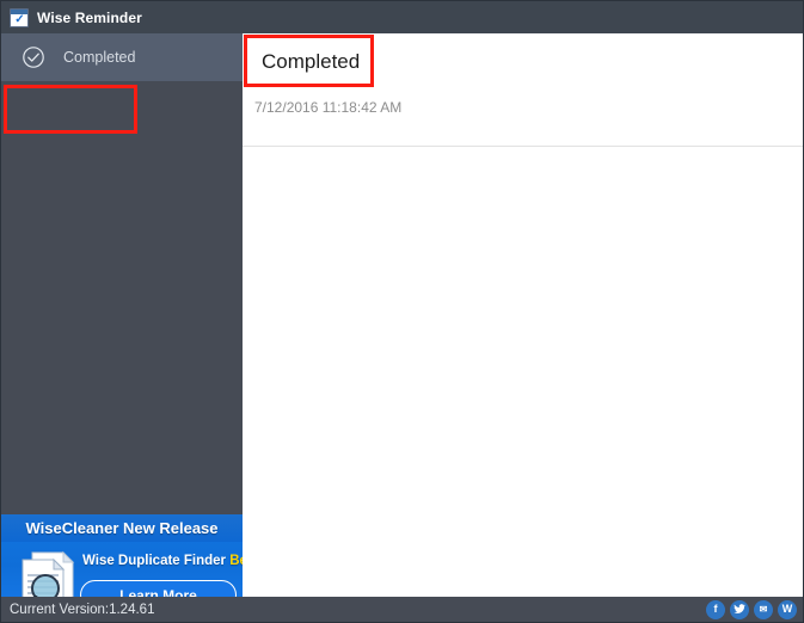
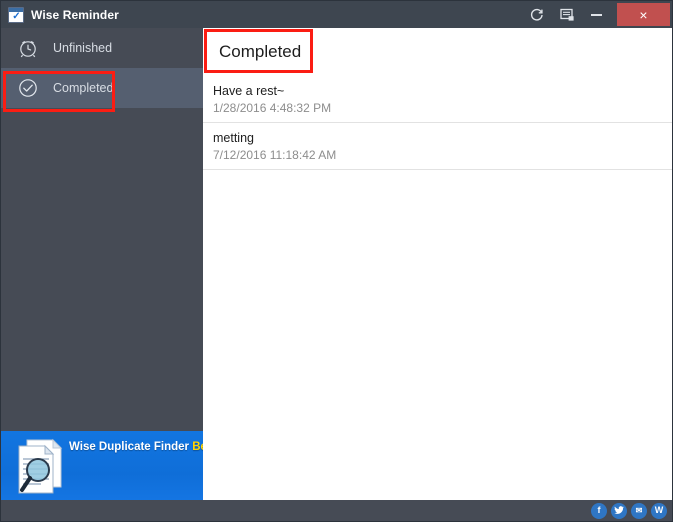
  ✓
  Wise Reminder
+ ×
+ Unfinished
  Completed
- WiseCleaner New Release
  Wise Duplicate Finder B
- Learn More
  Completed
+ Have a rest~
+ 1/28/2016 4:48:32 PM
+ metting
  7/12/2016 11:18:42 AM
- Current Version:1.24.61
  f
  ✉
  W
